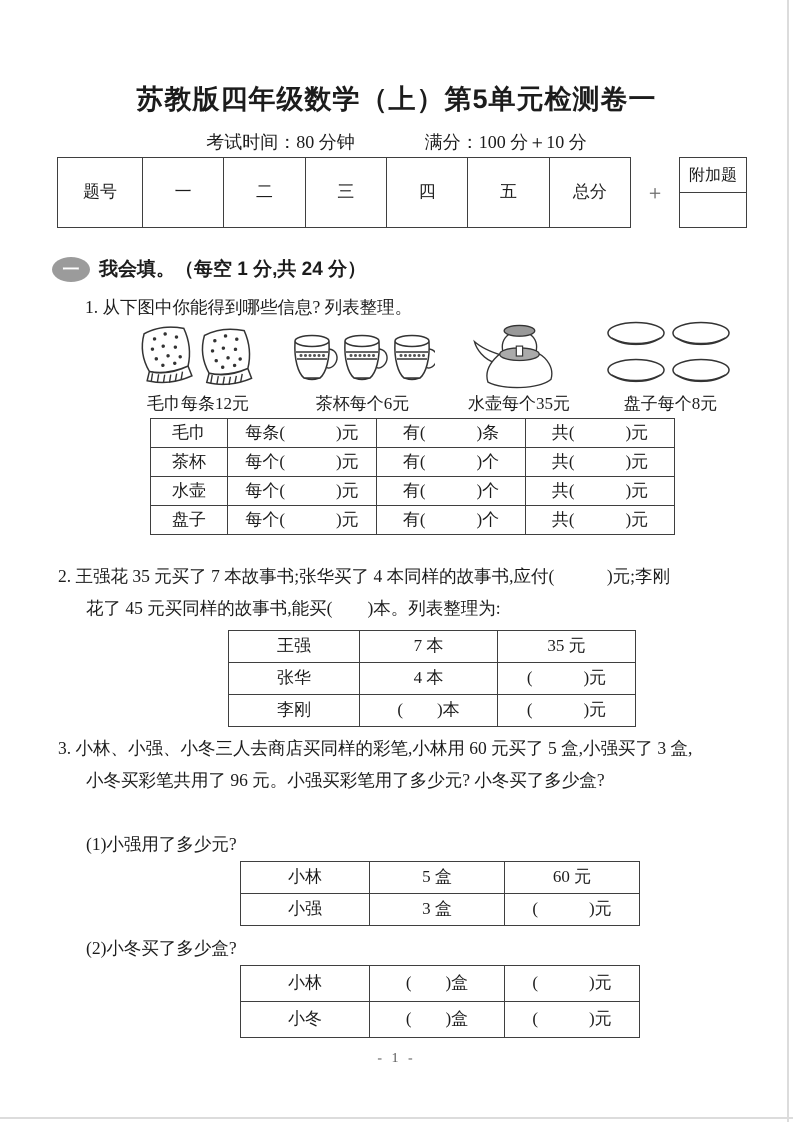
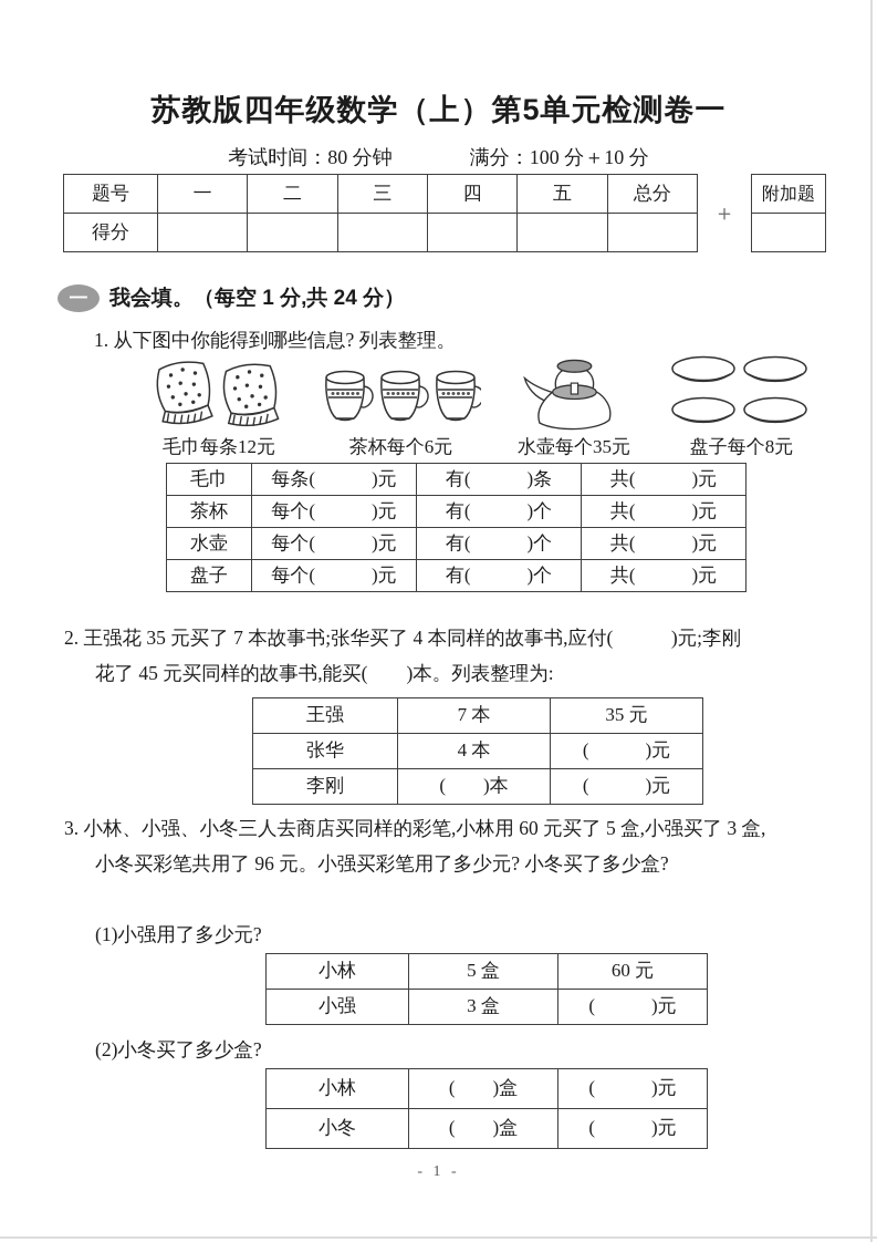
  苏教版四年级数学（上）第5单元检测卷一
  考试时间：80 分钟
  满分：100 分＋10 分
  题号	一	二	三	四	五	总分
+ 得分
  ＋
  附加题
  一
  我会填。（每空 1 分,共 24 分）
  1. 从下图中你能得到哪些信息? 列表整理。
  毛巾每条12元
  茶杯每个6元
  水壶每个35元
  盘子每个8元
  毛巾	每条( )元	有( )条	共( )元
  茶杯	每个( )元	有( )个	共( )元
  水壶	每个( )元	有( )个	共( )元
  盘子	每个( )元	有( )个	共( )元
  2. 王强花 35 元买了 7 本故事书;张华买了 4 本同样的故事书,应付( )元;李刚
  花了 45 元买同样的故事书,能买( )本。列表整理为:
  王强	7 本	35 元
  张华	4 本	( )元
  李刚	( )本	( )元
  3. 小林、小强、小冬三人去商店买同样的彩笔,小林用 60 元买了 5 盒,小强买了 3 盒,
  小冬买彩笔共用了 96 元。小强买彩笔用了多少元? 小冬买了多少盒?
  (1)小强用了多少元?
  小林	5 盒	60 元
  小强	3 盒	( )元
  (2)小冬买了多少盒?
  小林	( )盒	( )元
  小冬	( )盒	( )元
  - 1 -
